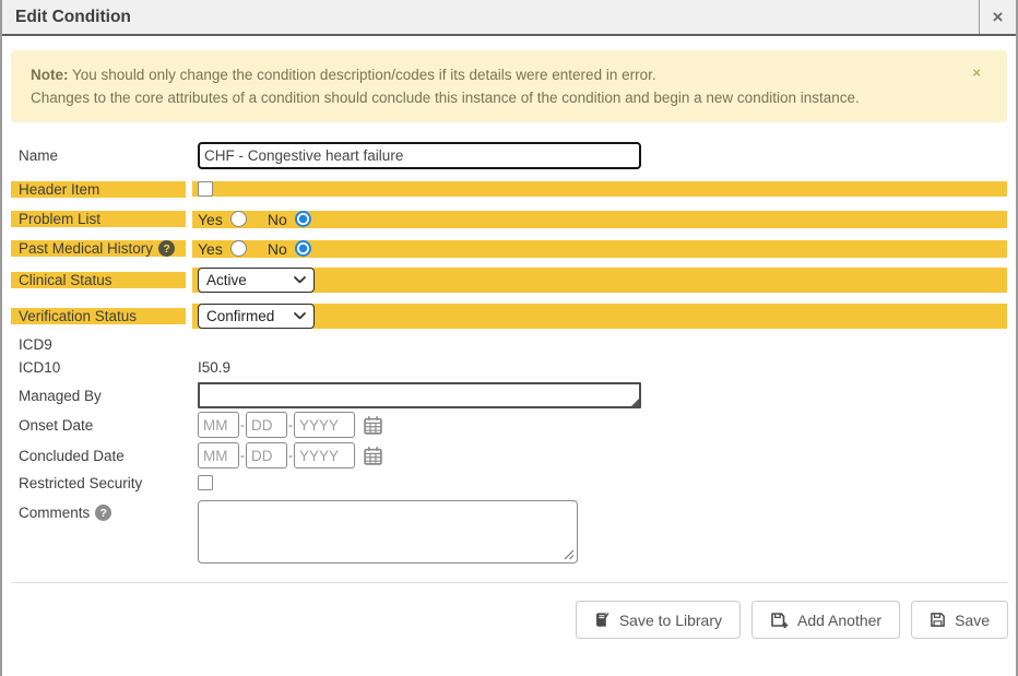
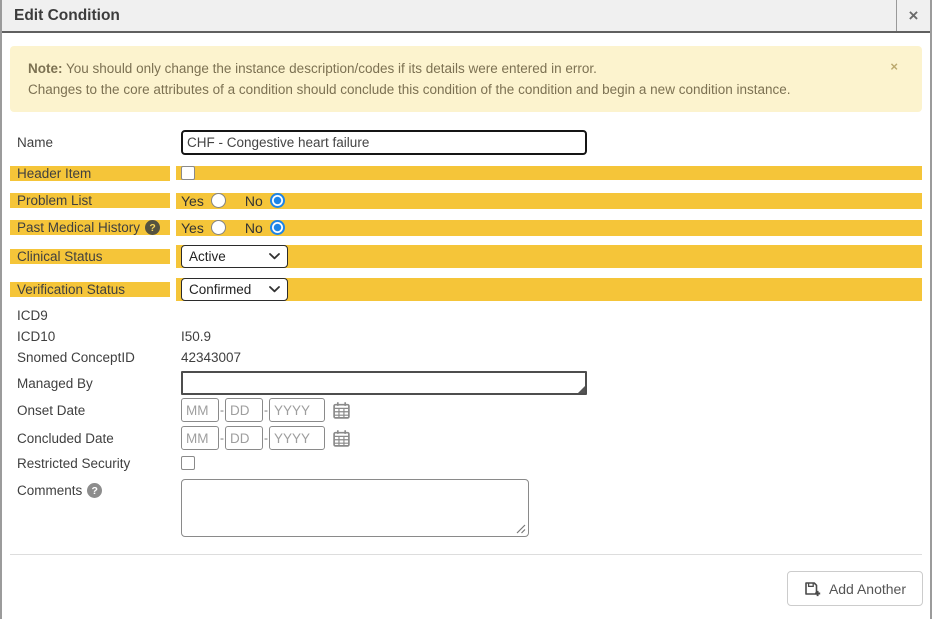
  Edit Condition
  ×
- Note: You should only change the condition description/codes if its details were entered in error.
+ Note: You should only change the instance description/codes if its details were entered in error.
- Changes to the core attributes of a condition should conclude this instance of the condition and begin a new condition instance.
+ Changes to the core attributes of a condition should conclude this condition of the condition and begin a new condition instance.
  ×
  Name
  CHF - Congestive heart failure
  Header Item
  Problem List
  Yes
  No
  Past Medical History
  ?
  Yes
  No
  Clinical Status
  Active
  Verification Status
  Confirmed
  ICD9
  ICD10
  I50.9
+ Snomed ConceptID
+ 42343007
  Managed By
  Onset Date
  MM
  -
  DD
  -
  YYYY
  Concluded Date
  MM
  -
  DD
  -
  YYYY
  Restricted Security
  Comments
  ?
- Save to Library
  Add Another
- Save
